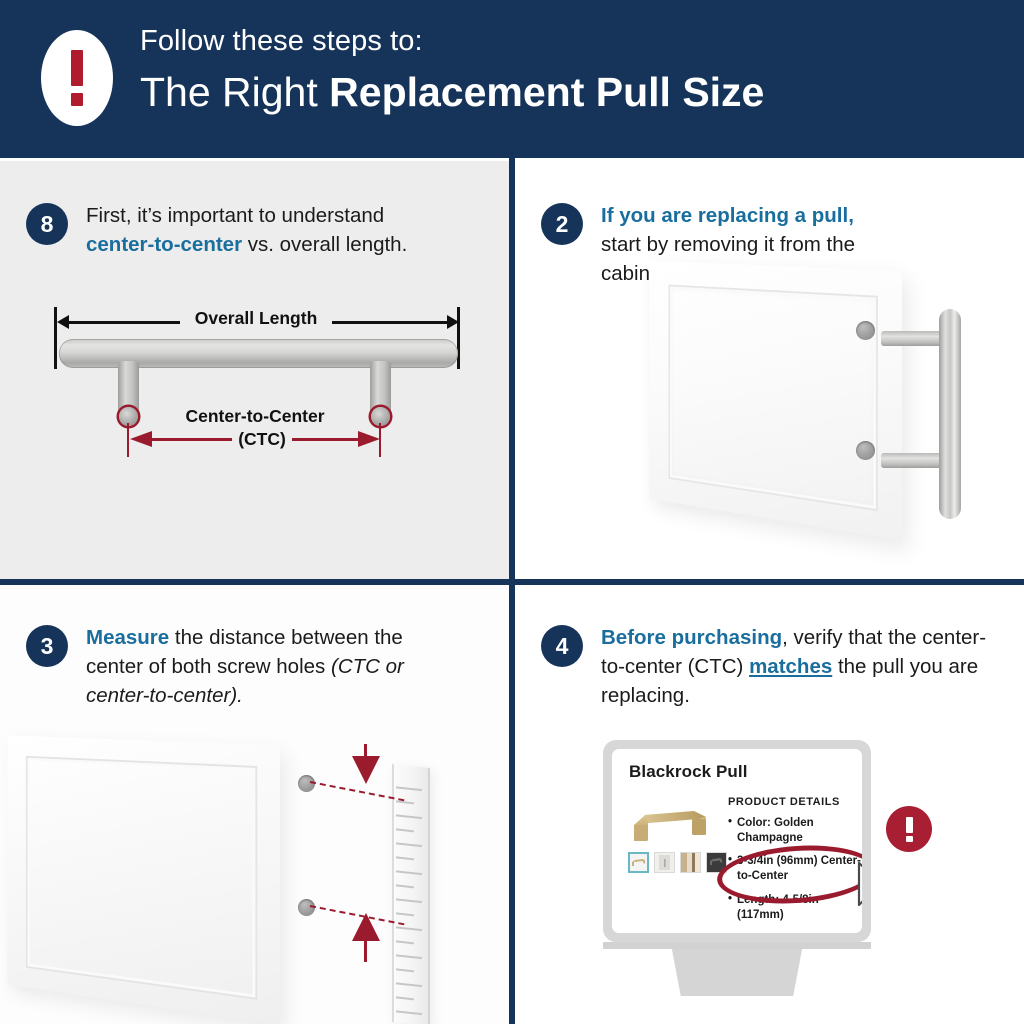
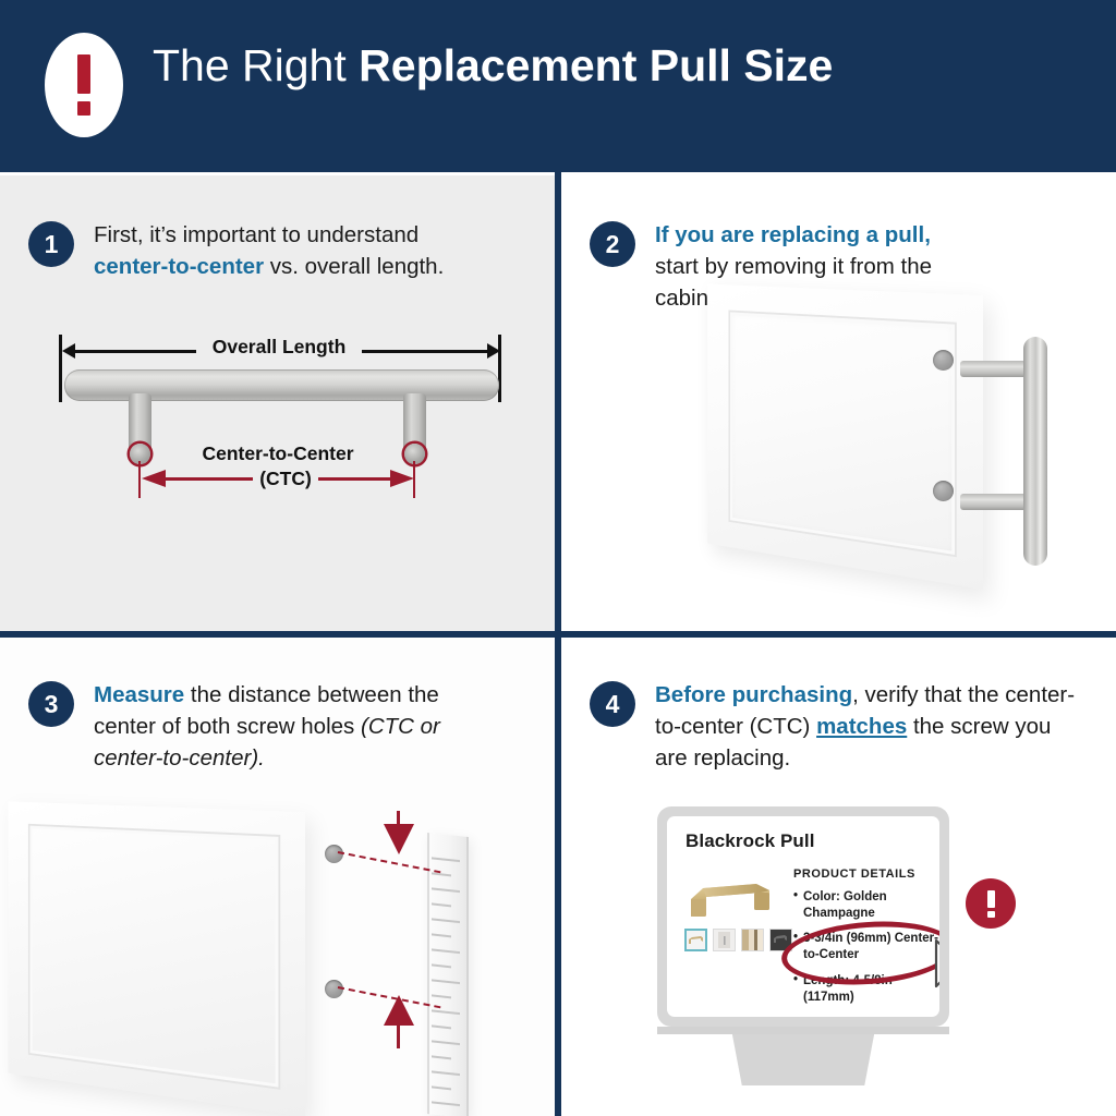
- Follow these steps to:
  The Right Replacement Pull Size
- 8
+ 1
  First, it’s important to understand
  center-to-center vs. overall length.
  Overall Length
  Center-to-Center
  (CTC)
  2
  If you are replacing a pull, start by removing it from the cabin
  3
  Measure the distance between the center of both screw holes (CTC or center-to-center).
  4
- Before purchasing, verify that the center-to-center (CTC) matches the pull you are replacing.
+ Before purchasing, verify that the center-to-center (CTC) matches the screw you are replacing.
  Blackrock Pull
  PRODUCT DETAILS
  Color: Golden Champagne
  3-3/4in (96mm) Center-to-Center
  Length: 4-5/8in (117mm)
